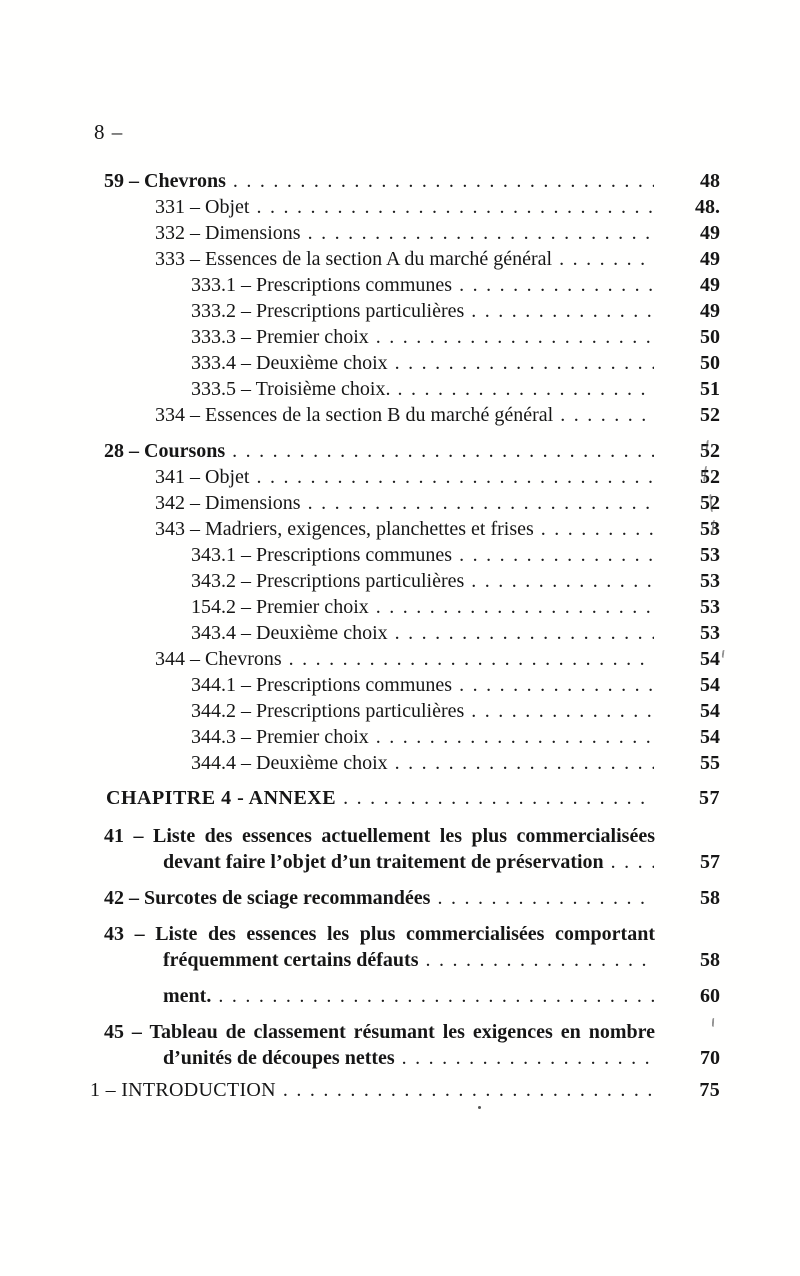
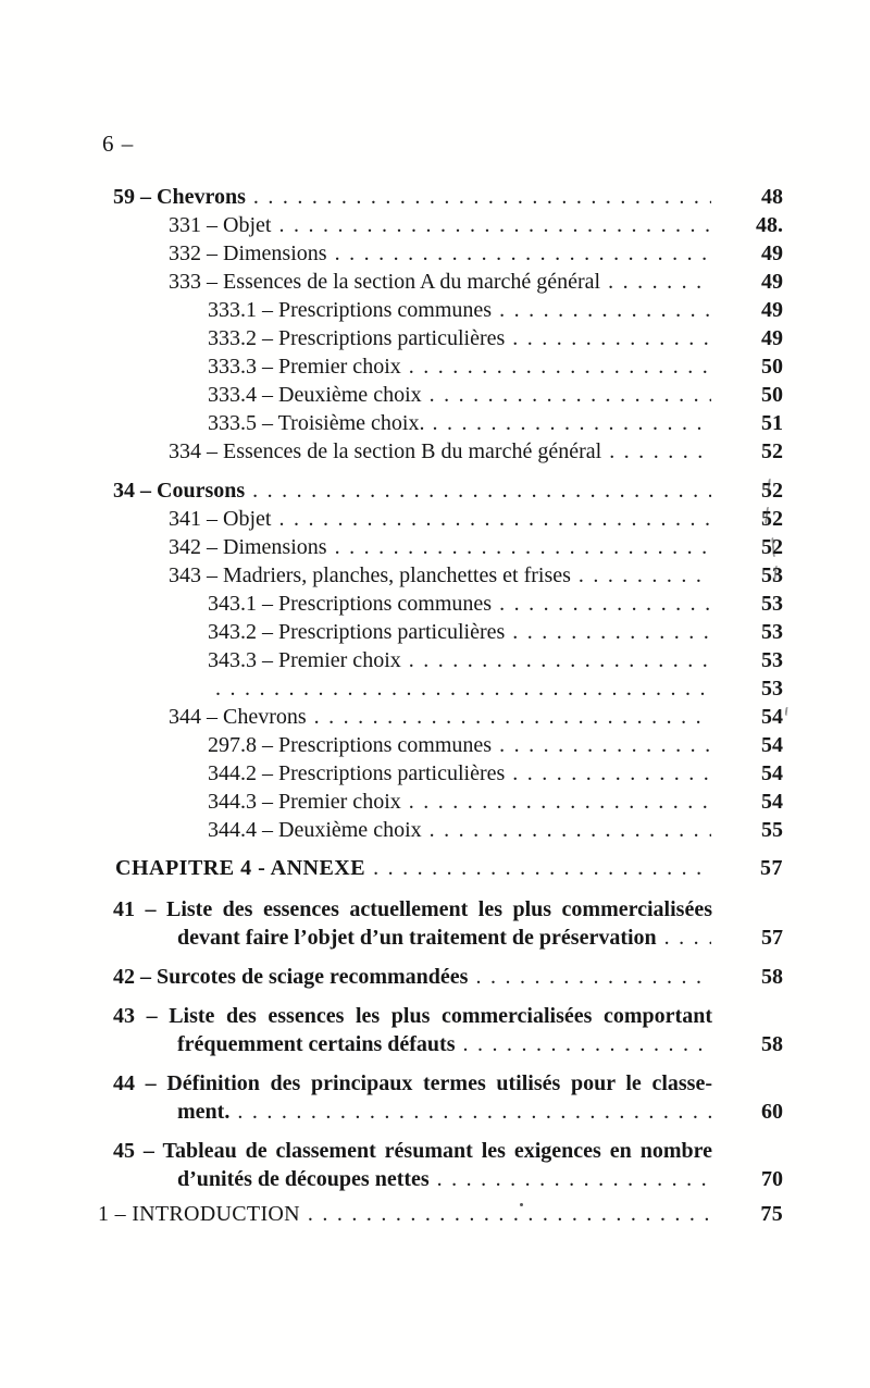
- 8 –
+ 6 –
  59 – Chevrons
  48
  331 – Objet
  48.
  332 – Dimensions
  49
  333 – Essences de la section A du marché général
  49
  333.1 – Prescriptions communes
  49
  333.2 – Prescriptions particulières
  49
  333.3 – Premier choix
  50
  333.4 – Deuxième choix
  50
  333.5 – Troisième choix.
  51
  334 – Essences de la section B du marché général
  52
- 28 – Coursons
+ 34 – Coursons
  52
  341 – Objet
  52
  342 – Dimensions
  52
- 343 – Madriers, exigences, planchettes et frises
+ 343 – Madriers, planches, planchettes et frises
  53
  343.1 – Prescriptions communes
  53
  343.2 – Prescriptions particulières
  53
- 154.2 – Premier choix
+ 343.3 – Premier choix
  53
- 343.4 – Deuxième choix
  53
  344 – Chevrons
  54
- 344.1 – Prescriptions communes
+ 297.8 – Prescriptions communes
  54
  344.2 – Prescriptions particulières
  54
  344.3 – Premier choix
  54
  344.4 – Deuxième choix
  55
  CHAPITRE 4 - ANNEXE
  57
  41 – Liste des essences actuellement les plus commercialisées
  devant faire l’objet d’un traitement de préservation
  57
  42 – Surcotes de sciage recommandées
  58
  43 – Liste des essences les plus commercialisées comportant
  fréquemment certains défauts
  58
+ 44 – Définition des principaux termes utilisés pour le classe-
  ment.
  60
  45 – Tableau de classement résumant les exigences en nombre
  d’unités de découpes nettes
  70
  1 – INTRODUCTION
  75
